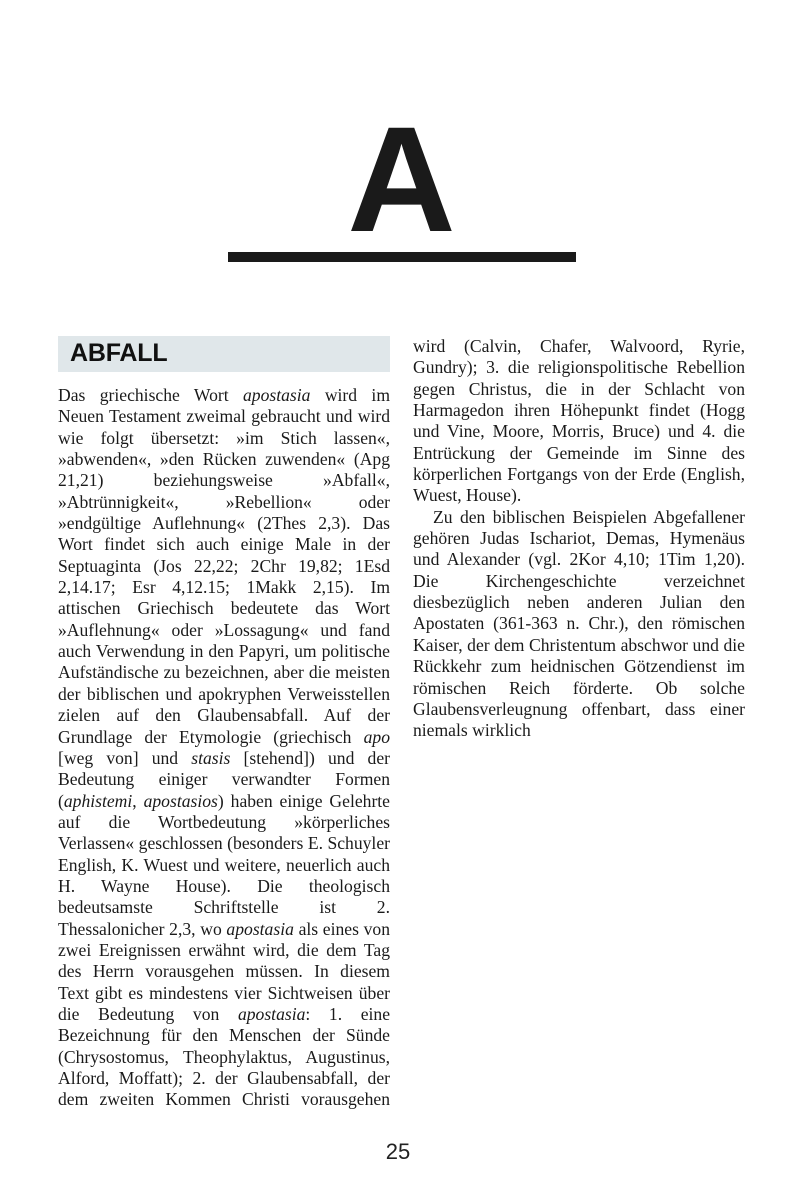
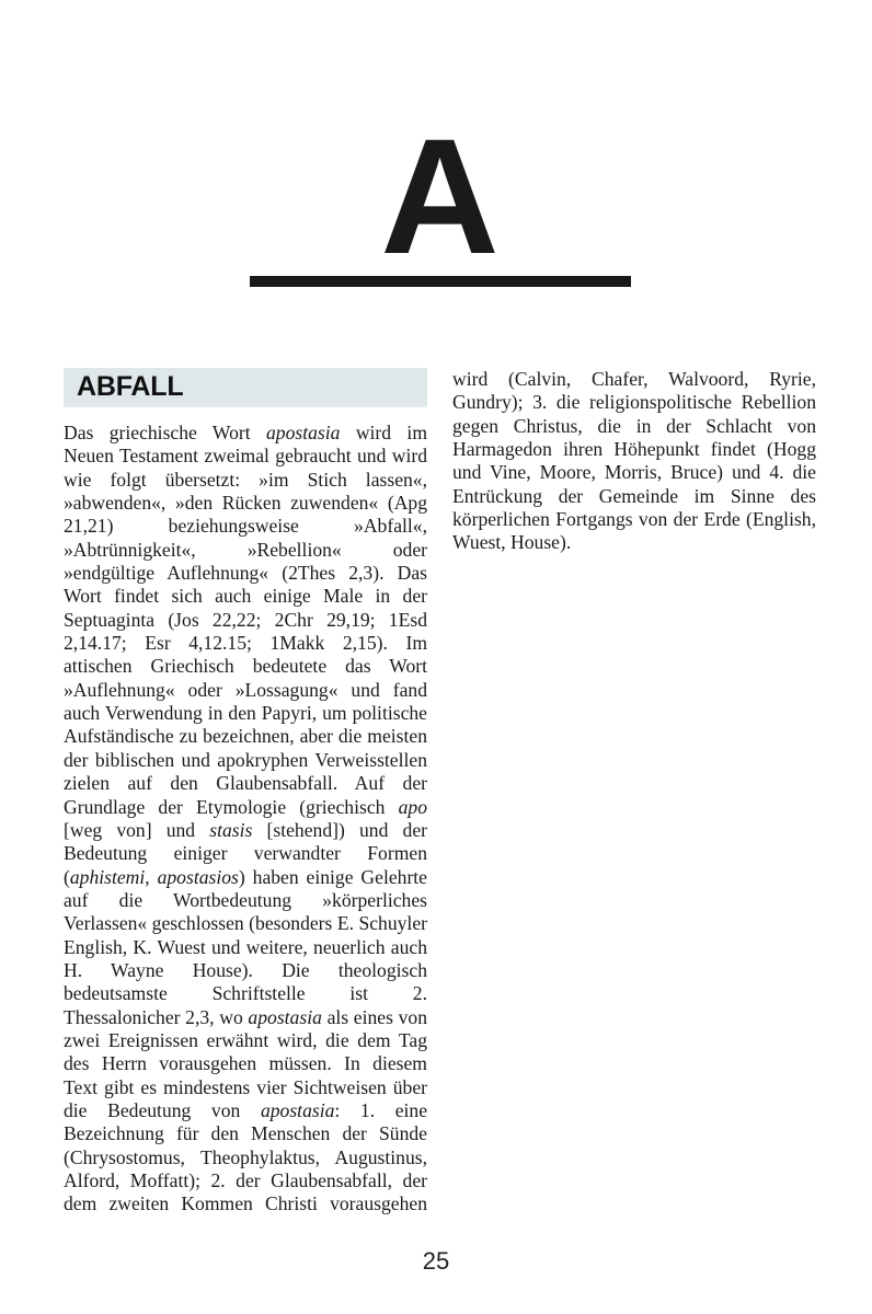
  A
  ABFALL
- Das griechische Wort apostasia wird im Neuen Testament zweimal gebraucht und wird wie folgt übersetzt: »im Stich lassen«, »abwenden«, »den Rücken zuwenden« (Apg 21,21) beziehungsweise »Abfall«, »Abtrünnigkeit«, »Rebellion« oder »endgültige Auflehnung« (2Thes 2,3). Das Wort findet sich auch einige Male in der Septuaginta (Jos 22,22; 2Chr 19,82; 1Esd 2,14.17; Esr 4,12.15; 1Makk 2,15). Im attischen Griechisch bedeutete das Wort »Auflehnung« oder »Lossagung« und fand auch Verwendung in den Papyri, um politische Aufständische zu bezeichnen, aber die meisten der biblischen und apokryphen Verweisstellen zielen auf den Glaubensabfall. Auf der Grundlage der Etymologie (griechisch apo [weg von] und stasis [stehend]) und der Bedeutung einiger verwandter Formen (aphistemi, apostasios) haben einige Gelehrte auf die Wortbedeutung »körperliches Verlassen« geschlossen (besonders E. Schuyler English, K. Wuest und weitere, neuerlich auch H. Wayne House). Die theologisch bedeutsamste Schriftstelle ist 2. Thessalonicher 2,3, wo apostasia als eines von zwei Ereignissen erwähnt wird, die dem Tag des Herrn vorausgehen müssen. In diesem Text gibt es mindestens vier Sichtweisen über die Bedeutung von apostasia: 1. eine Bezeichnung für den Menschen der Sünde (Chrysostomus, Theophylaktus, Augustinus, Alford, Moffatt); 2. der Glaubensabfall, der dem zweiten Kommen Christi vorausgehen wird (Calvin, Chafer, Walvoord, Ryrie, Gundry); 3. die religionspolitische Rebellion gegen Christus, die in der Schlacht von Harmagedon ihren Höhepunkt findet (Hogg und Vine, Moore, Morris, Bruce) und 4. die Entrückung der Gemeinde im Sinne des körperlichen Fortgangs von der Erde (English, Wuest, House).
+ Das griechische Wort apostasia wird im Neuen Testament zweimal gebraucht und wird wie folgt übersetzt: »im Stich lassen«, »abwenden«, »den Rücken zuwenden« (Apg 21,21) beziehungsweise »Abfall«, »Abtrünnigkeit«, »Rebellion« oder »endgültige Auflehnung« (2Thes 2,3). Das Wort findet sich auch einige Male in der Septuaginta (Jos 22,22; 2Chr 29,19; 1Esd 2,14.17; Esr 4,12.15; 1Makk 2,15). Im attischen Griechisch bedeutete das Wort »Auflehnung« oder »Lossagung« und fand auch Verwendung in den Papyri, um politische Aufständische zu bezeichnen, aber die meisten der biblischen und apokryphen Verweisstellen zielen auf den Glaubensabfall. Auf der Grundlage der Etymologie (griechisch apo [weg von] und stasis [stehend]) und der Bedeutung einiger verwandter Formen (aphistemi, apostasios) haben einige Gelehrte auf die Wortbedeutung »körperliches Verlassen« geschlossen (besonders E. Schuyler English, K. Wuest und weitere, neuerlich auch H. Wayne House). Die theologisch bedeutsamste Schriftstelle ist 2. Thessalonicher 2,3, wo apostasia als eines von zwei Ereignissen erwähnt wird, die dem Tag des Herrn vorausgehen müssen. In diesem Text gibt es mindestens vier Sichtweisen über die Bedeutung von apostasia: 1. eine Bezeichnung für den Menschen der Sünde (Chrysostomus, Theophylaktus, Augustinus, Alford, Moffatt); 2. der Glaubensabfall, der dem zweiten Kommen Christi vorausgehen wird (Calvin, Chafer, Walvoord, Ryrie, Gundry); 3. die religionspolitische Rebellion gegen Christus, die in der Schlacht von Harmagedon ihren Höhepunkt findet (Hogg und Vine, Moore, Morris, Bruce) und 4. die Entrückung der Gemeinde im Sinne des körperlichen Fortgangs von der Erde (English, Wuest, House).
- Zu den biblischen Beispielen Abgefallener gehören Judas Ischariot, Demas, Hymenäus und Alexander (vgl. 2Kor 4,10; 1Tim 1,20). Die Kirchengeschichte verzeichnet diesbezüglich neben anderen Julian den Apostaten (361-363 n. Chr.), den römischen Kaiser, der dem Christentum abschwor und die Rückkehr zum heidnischen Götzendienst im römischen Reich förderte. Ob solche Glaubensverleugnung offenbart, dass einer niemals wirklich
  25
